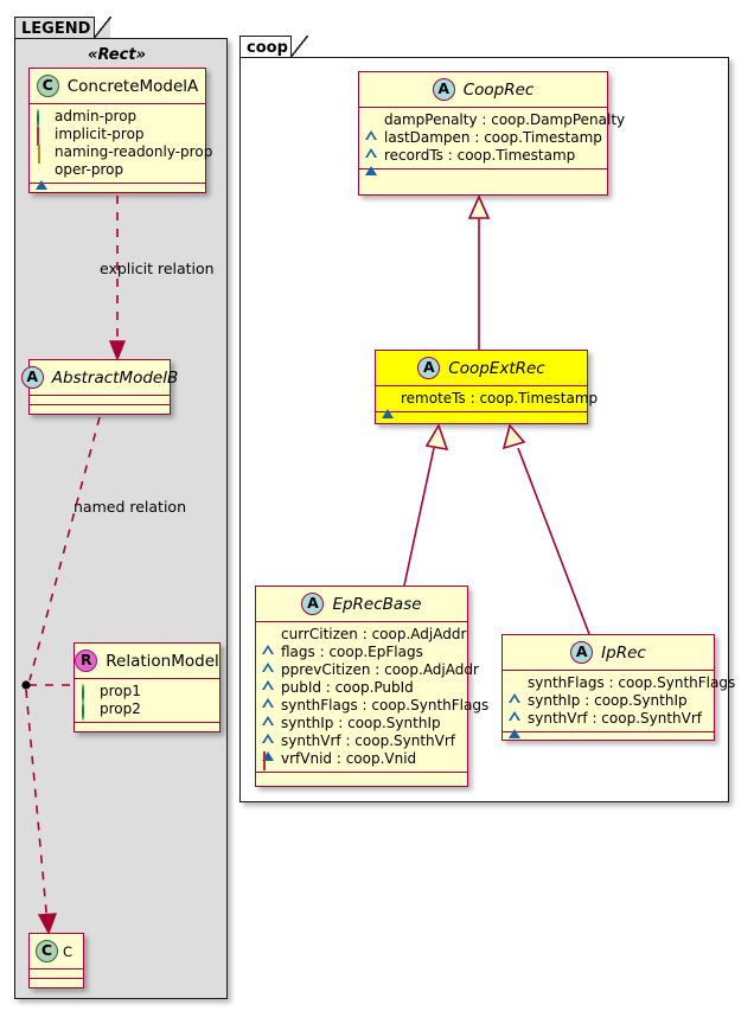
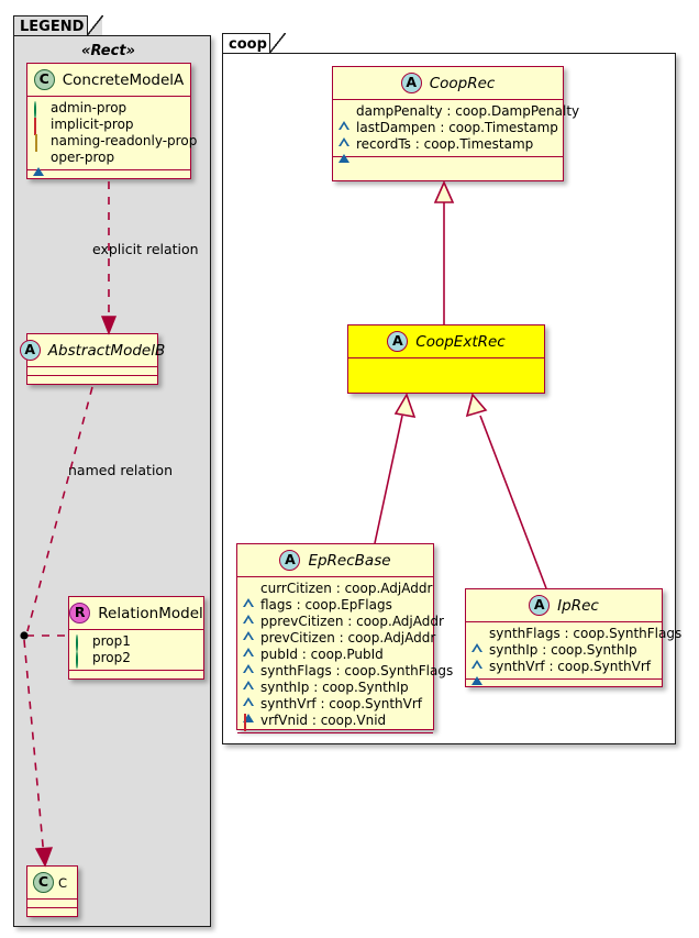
  LEGEND
  «Rect»
  C
  ConcreteModelA
  admin-prop
  implicit-prop
  naming-readonly-prop
  oper-prop
  A
  AbstractModelB
  R
  RelationModel
  prop1
  prop2
  C
  C
  explicit relation
  named relation
  coop
  A
  CoopRec
  dampPenalty : coop.DampPenalty
  lastDampen : coop.Timestamp
  recordTs : coop.Timestamp
  A
  CoopExtRec
- remoteTs : coop.Timestamp
  A
  EpRecBase
  currCitizen : coop.AdjAddr
  flags : coop.EpFlags
  pprevCitizen : coop.AdjAddr
+ prevCitizen : coop.AdjAddr
  pubId : coop.PubId
  synthFlags : coop.SynthFlags
  synthIp : coop.SynthIp
  synthVrf : coop.SynthVrf
  vrfVnid : coop.Vnid
  A
  IpRec
  synthFlags : coop.SynthFlags
  synthIp : coop.SynthIp
  synthVrf : coop.SynthVrf
